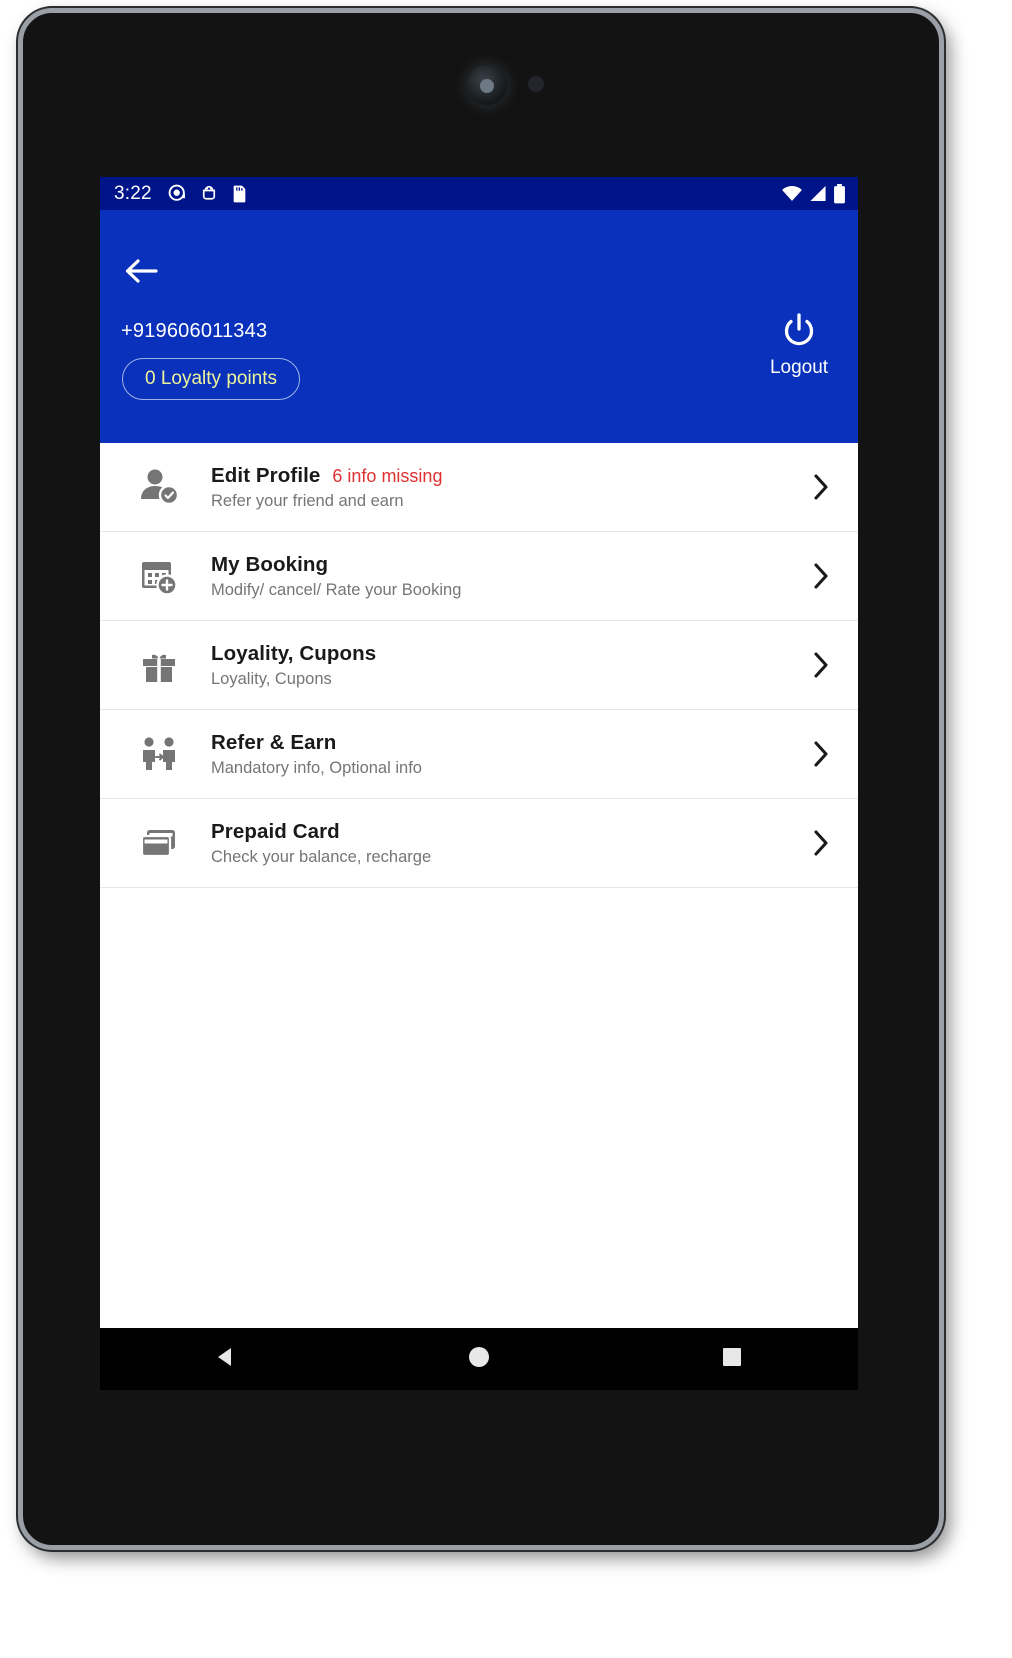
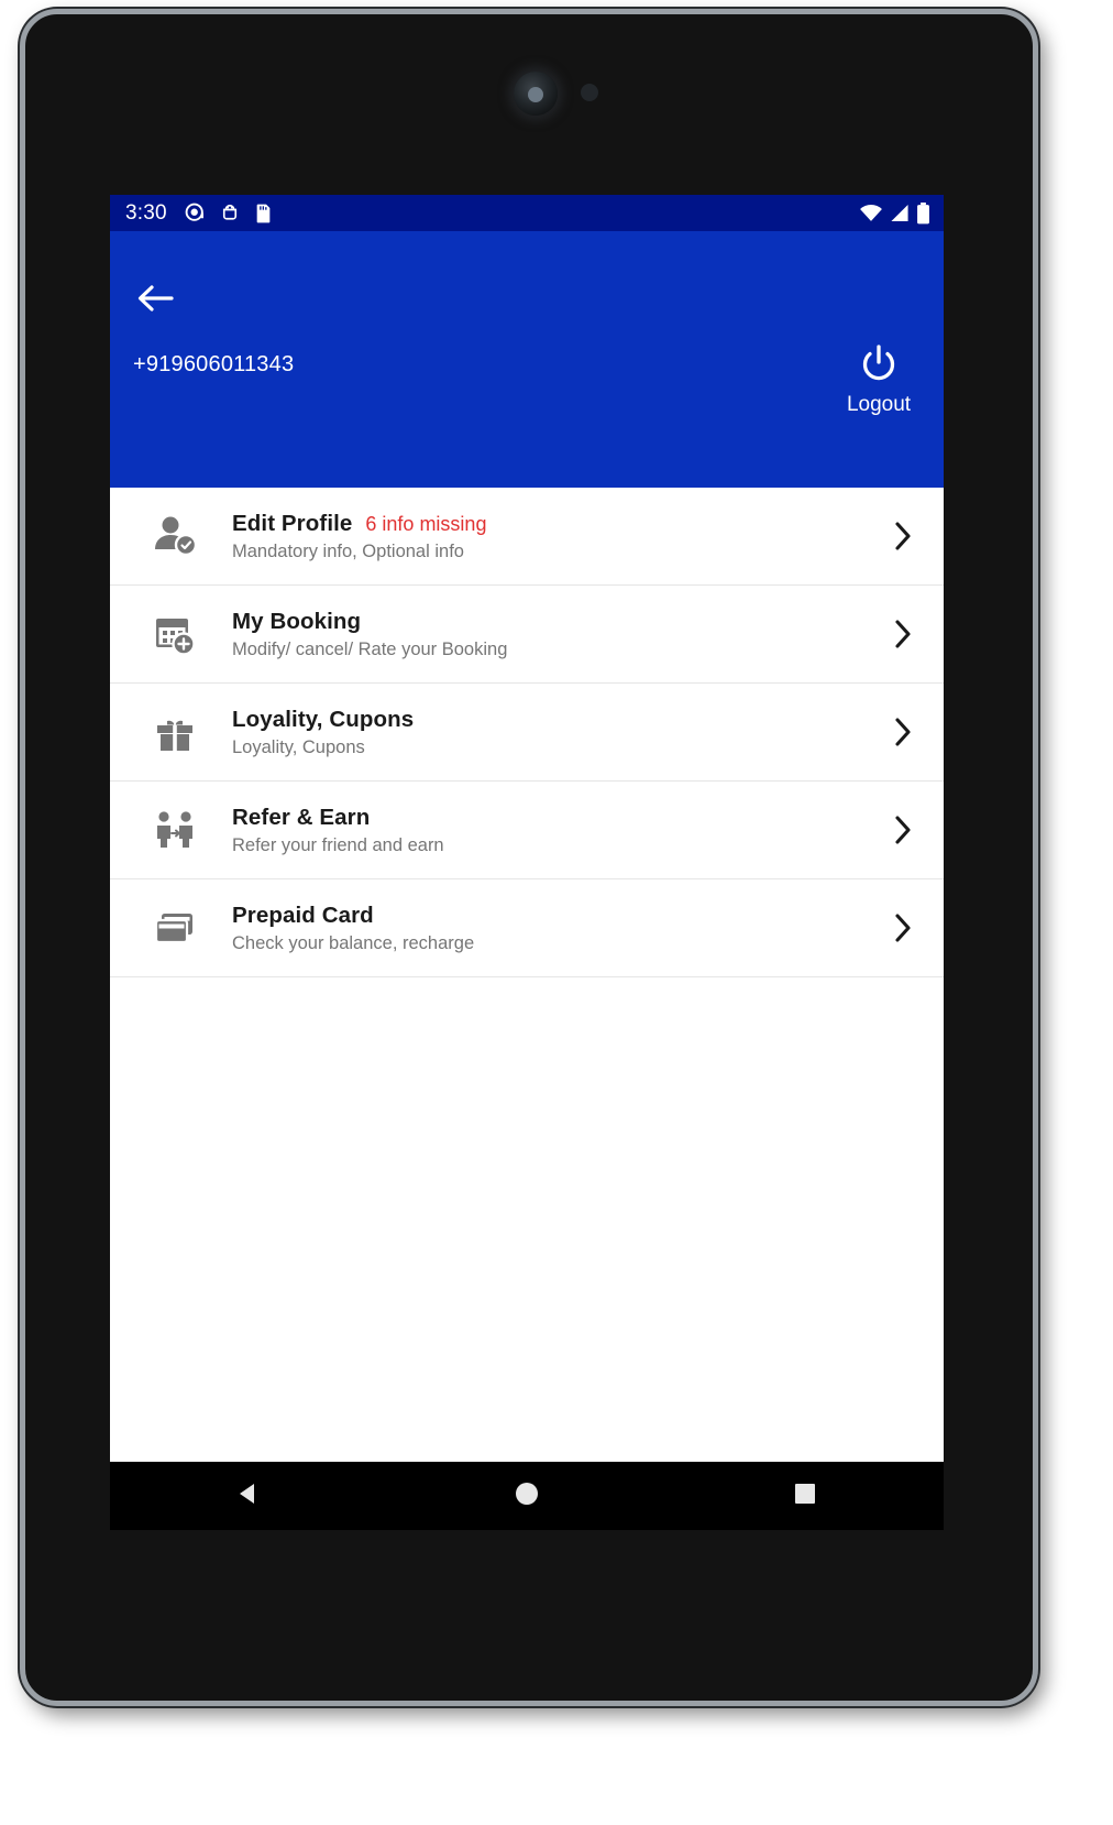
- 3:22
+ 3:30
  +919606011343
- 0 Loyalty points
  Logout
  Edit Profile
  6 info missing
- Refer your friend and earn
+ Mandatory info, Optional info
  My Booking
  Modify/ cancel/ Rate your Booking
  Loyality, Cupons
  Loyality, Cupons
  Refer & Earn
- Mandatory info, Optional info
+ Refer your friend and earn
  Prepaid Card
  Check your balance, recharge
